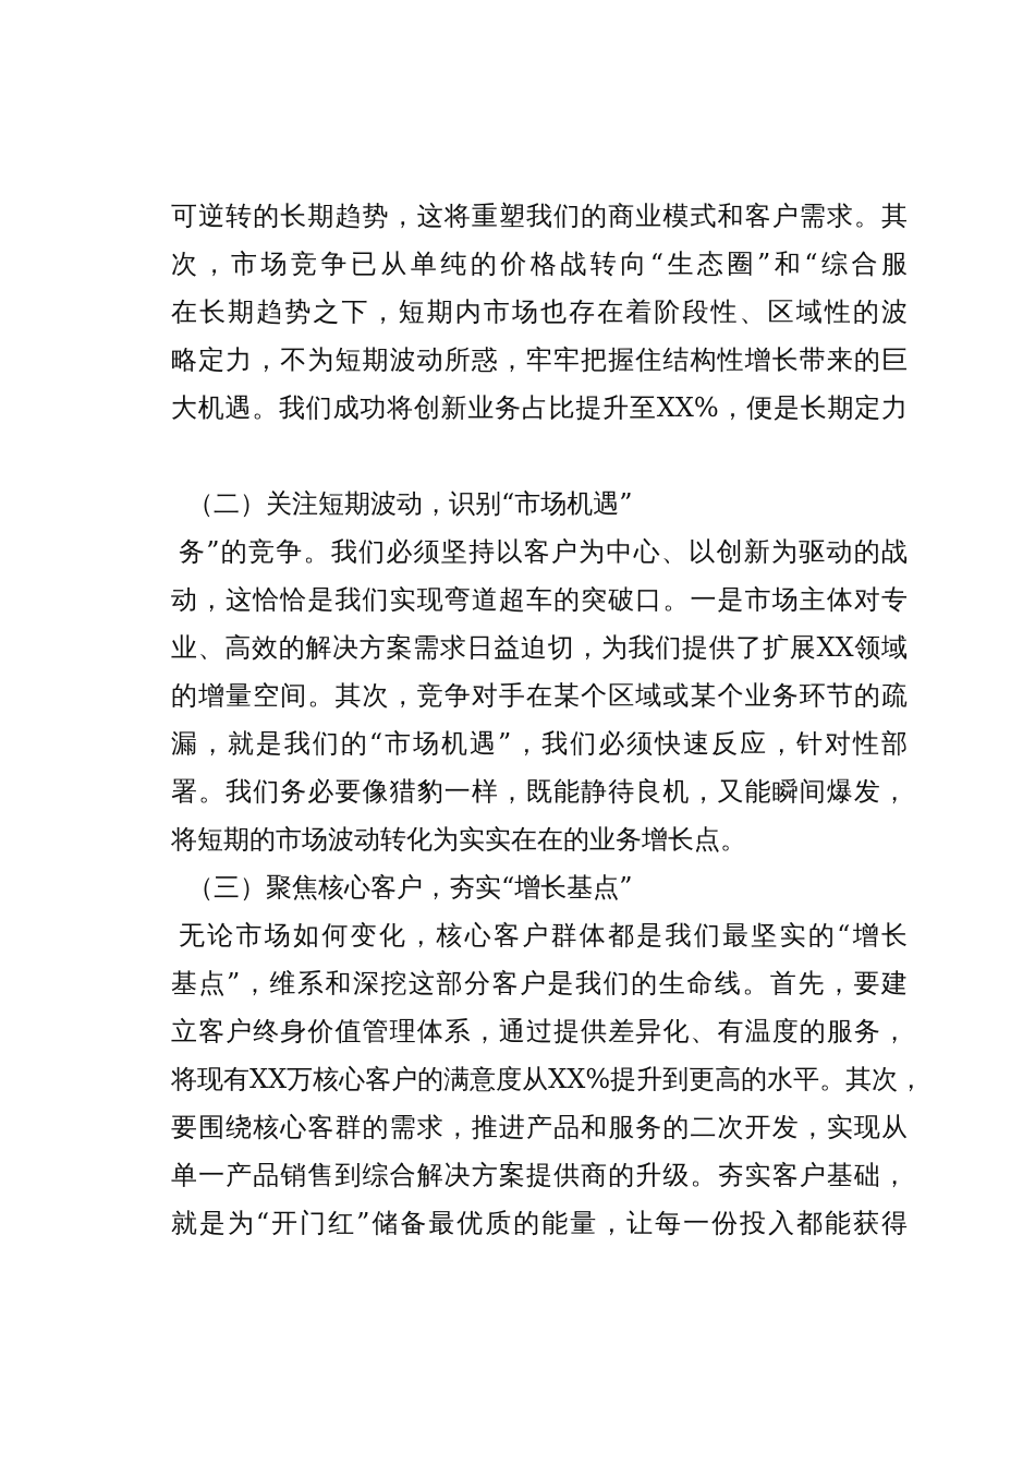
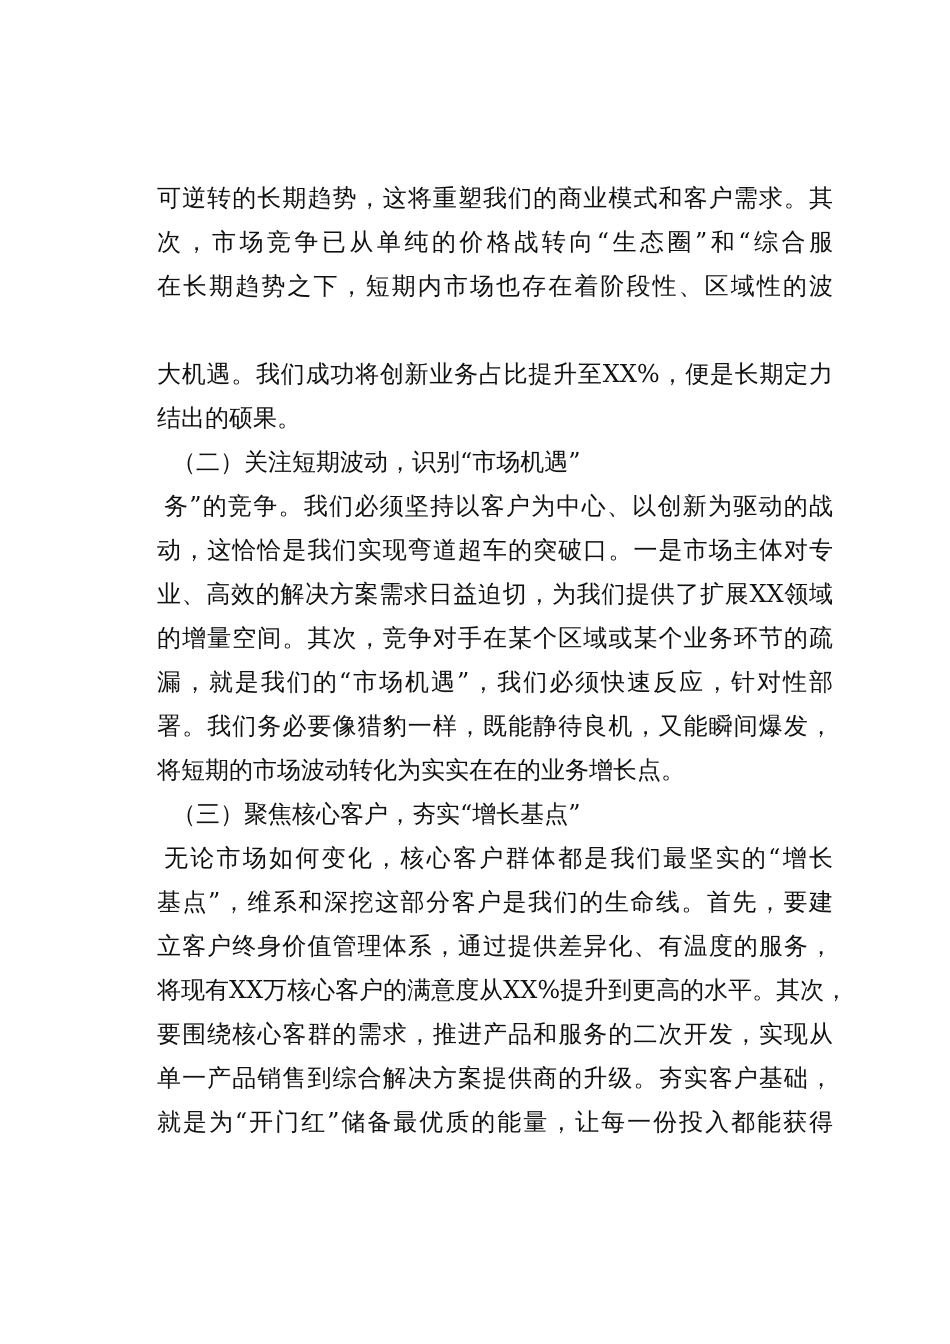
  可逆转的长期趋势，这将重塑我们的商业模式和客户需求。其
  次，市场竞争已从单纯的价格战转向“生态圈”和“综合服
  在长期趋势之下，短期内市场也存在着阶段性、区域性的波
- 略定力，不为短期波动所惑，牢牢把握住结构性增长带来的巨
  大机遇。我们成功将创新业务占比提升至XX%，便是长期定力
+ 结出的硕果。
  （二）关注短期波动，识别“市场机遇”
  务”的竞争。我们必须坚持以客户为中心、以创新为驱动的战
  动，这恰恰是我们实现弯道超车的突破口。一是市场主体对专
  业、高效的解决方案需求日益迫切，为我们提供了扩展XX领域
  的增量空间。其次，竞争对手在某个区域或某个业务环节的疏
  漏，就是我们的“市场机遇”，我们必须快速反应，针对性部
  署。我们务必要像猎豹一样，既能静待良机，又能瞬间爆发，
  将短期的市场波动转化为实实在在的业务增长点。
  （三）聚焦核心客户，夯实“增长基点”
  无论市场如何变化，核心客户群体都是我们最坚实的“增长
  基点”，维系和深挖这部分客户是我们的生命线。首先，要建
  立客户终身价值管理体系，通过提供差异化、有温度的服务，
  将现有XX万核心客户的满意度从XX%提升到更高的水平。其次，
  要围绕核心客群的需求，推进产品和服务的二次开发，实现从
  单一产品销售到综合解决方案提供商的升级。夯实客户基础，
  就是为“开门红”储备最优质的能量，让每一份投入都能获得
